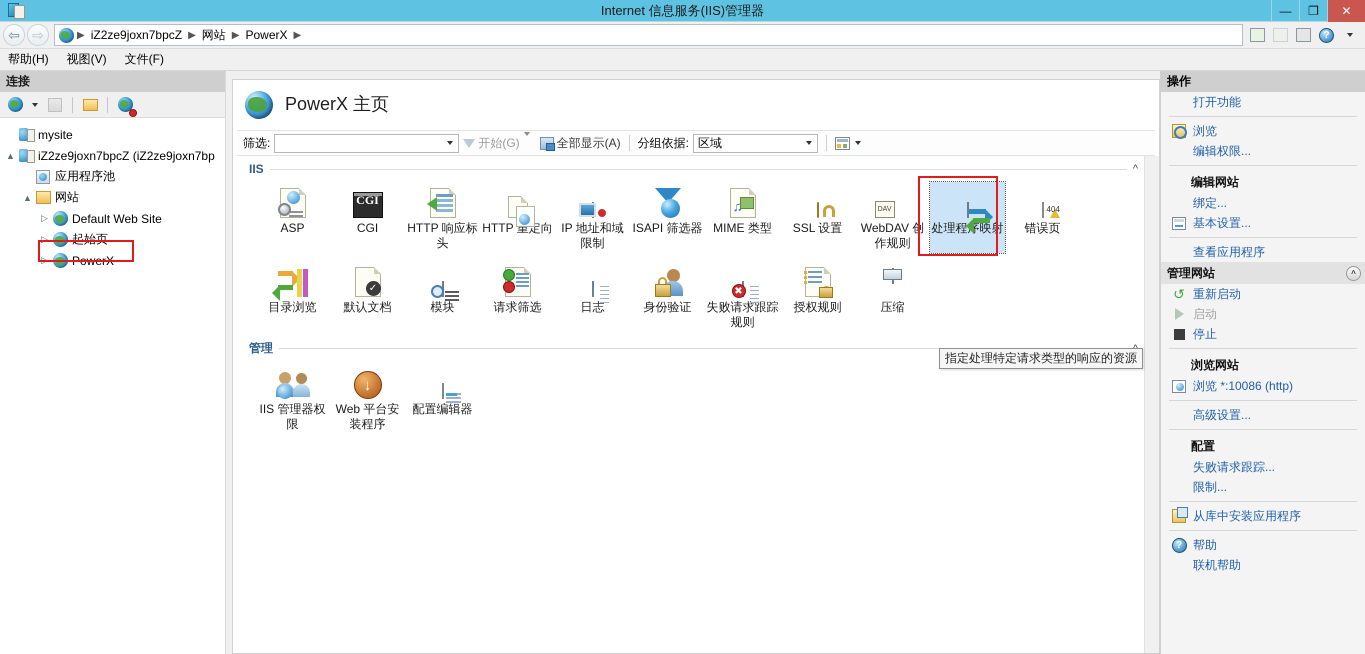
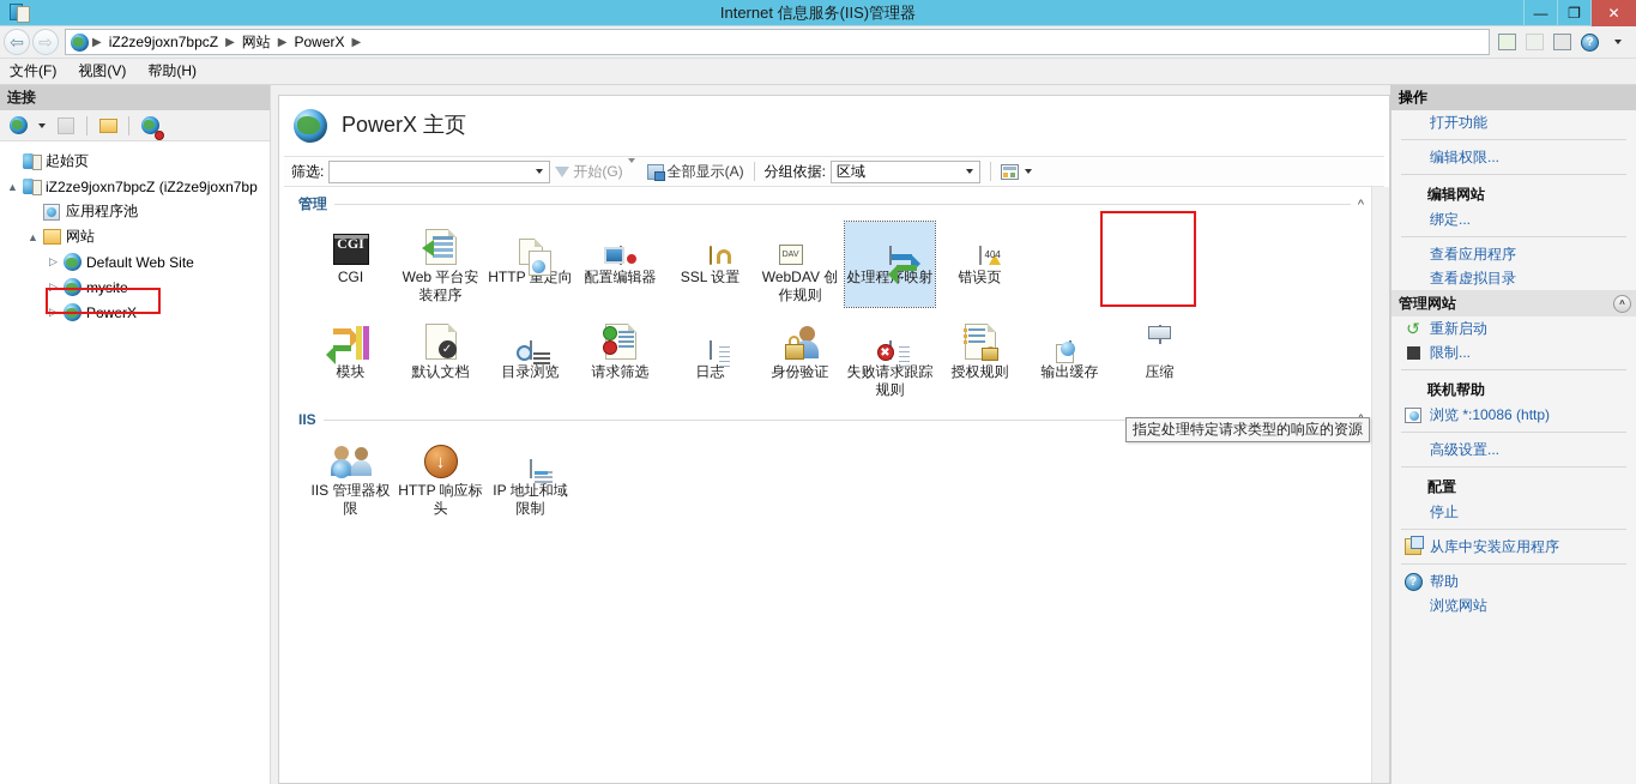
  Internet 信息服务(IIS)管理器
  —
  ❐
  ✕
  ⇦
  ⇨
  ▶
  iZ2ze9joxn7bpcZ
  ▶
  网站
  ▶
  PowerX
  ▶
  ?
- 帮助(H)
+ 文件(F)
  视图(V)
- 文件(F)
+ 帮助(H)
  连接
- mysite
+ 起始页
  ▲
  iZ2ze9joxn7bpcZ (iZ2ze9joxn7bp
  应用程序池
  ▲
  网站
  ▷
  Default Web Site
  ▷
- 起始页
+ mysite
  ▷
  PowerX
  PowerX 主页
  筛选:
  开始(G)
  全部显示(A)
  分组依据:
  区域
- IIS
+ 管理
  ^
- ASP
  CGI
  CGI
- HTTP 响应标头
+ Web 平台安装程序
  HTTP 重定向
- IP 地址和域限制
+ 配置编辑器
- ISAPI 筛选器
- ♫
- MIME 类型
  SSL 设置
  WebDAV 创作规则
  处理程序映射
  404
  错误页
- 目录浏览
+ 模块
  ✓
  默认文档
- 模块
+ 目录浏览
  请求筛选
  日志
  身份验证
  ✖
  失败请求跟踪规则
  授权规则
+ 输出缓存
  压缩
- 管理
+ IIS
  IIS 管理器权限
  ↓
- Web 平台安装程序
+ HTTP 响应标头
- 配置编辑器
+ IP 地址和域限制
  指定处理特定请求类型的响应的资源
  操作
  打开功能
- 浏览
  编辑权限...
  编辑网站
  绑定...
- 基本设置...
  查看应用程序
+ 查看虚拟目录
  管理网站
  ^
  ↺
  重新启动
- 启动
- 停止
+ 限制...
- 浏览网站
+ 联机帮助
  浏览 *:10086 (http)
  高级设置...
  配置
- 失败请求跟踪...
- 限制...
+ 停止
  从库中安装应用程序
  ?
  帮助
- 联机帮助
+ 浏览网站
